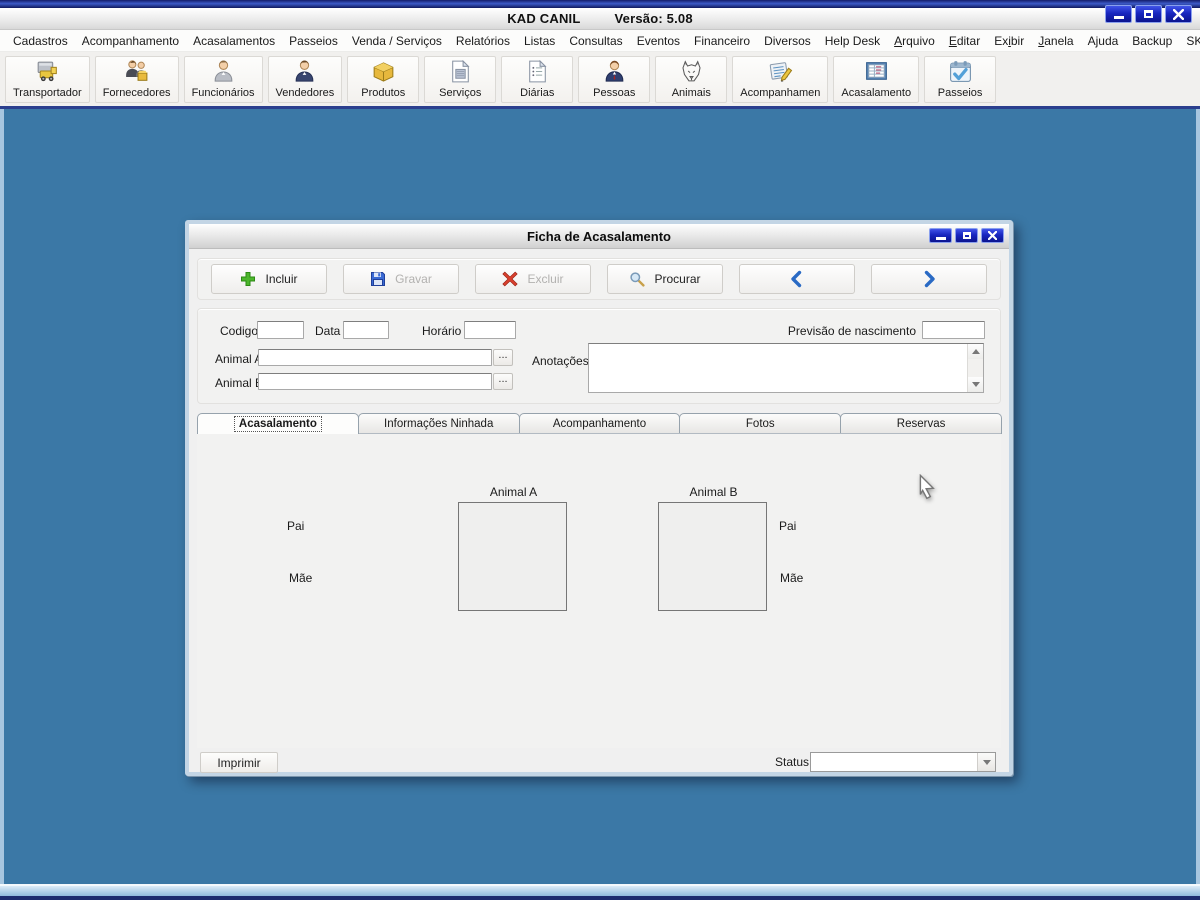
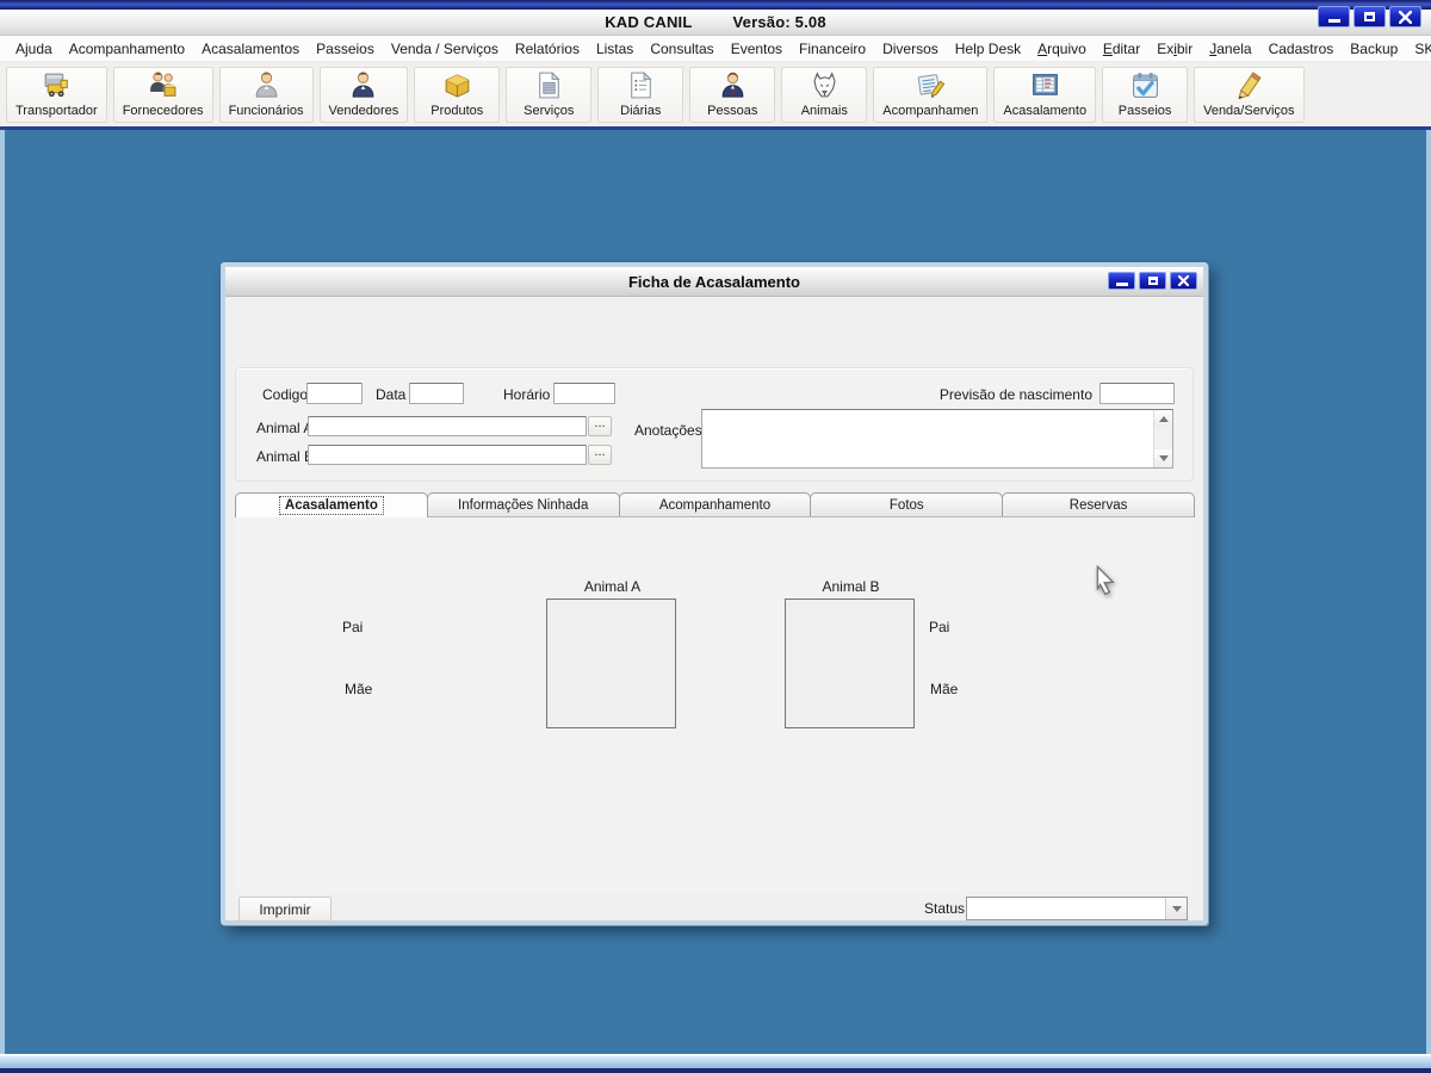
  KAD CANIL
  Versão: 5.08
- Cadastros
+ Ajuda
  Acompanhamento
  Acasalamentos
  Passeios
  Venda / Serviços
  Relatórios
  Listas
  Consultas
  Eventos
  Financeiro
  Diversos
  Help Desk
  Arquivo
  Editar
  Exibir
  Janela
- Ajuda
+ Cadastros
  Backup
  Transportador
  Fornecedores
  Funcionários
  Vendedores
  Produtos
  Serviços
  Diárias
  Pessoas
  Animais
  Acompanhamen
  Acasalamento
  Passeios
+ Venda/Serviços
  Ficha de Acasalamento
- Incluir
- Gravar
- Excluir
- Procurar
  Codigo
  Data
  Horário
  Previsão de nascimento
  Animal
  ...
  Animal
  ...
  Anotações
  Acasalamento
  Informações Ninhada
  Acompanhamento
  Fotos
  Reservas
  Pai
  Mãe
  Animal A
  Animal B
  Pai
  Mãe
  Imprimir
  Status
